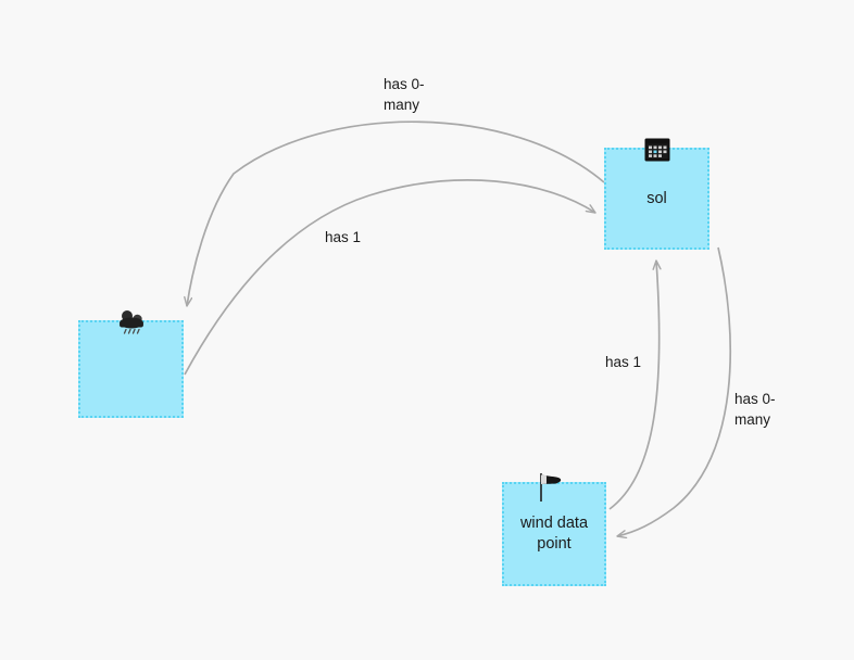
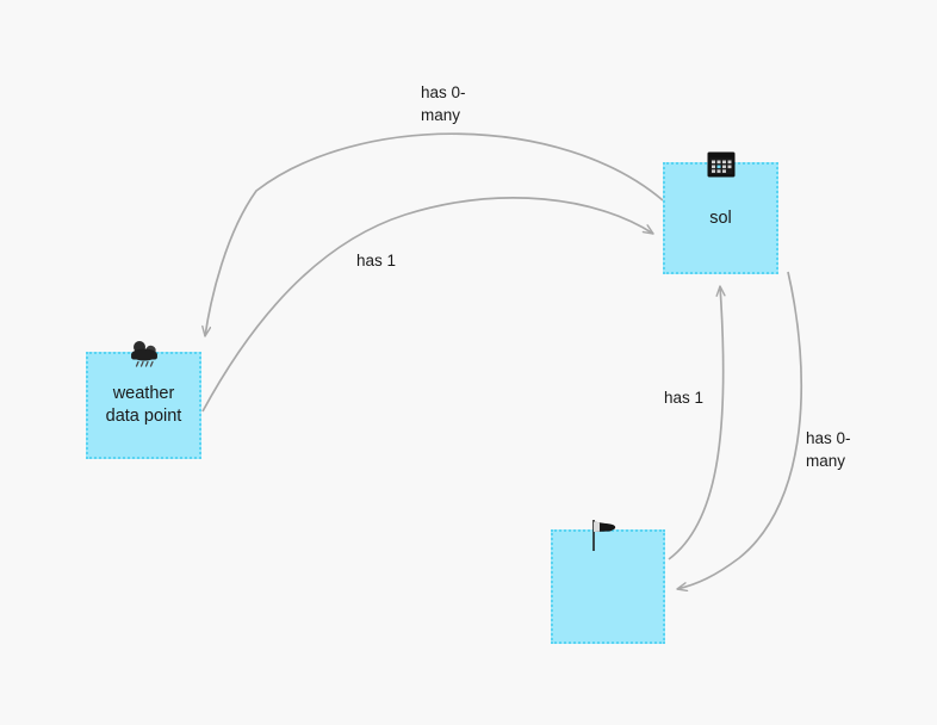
+ weather
+ data point
  sol
- wind data
- point
  has 0-
  many
  has 1
  has 1
  has 0-
  many
